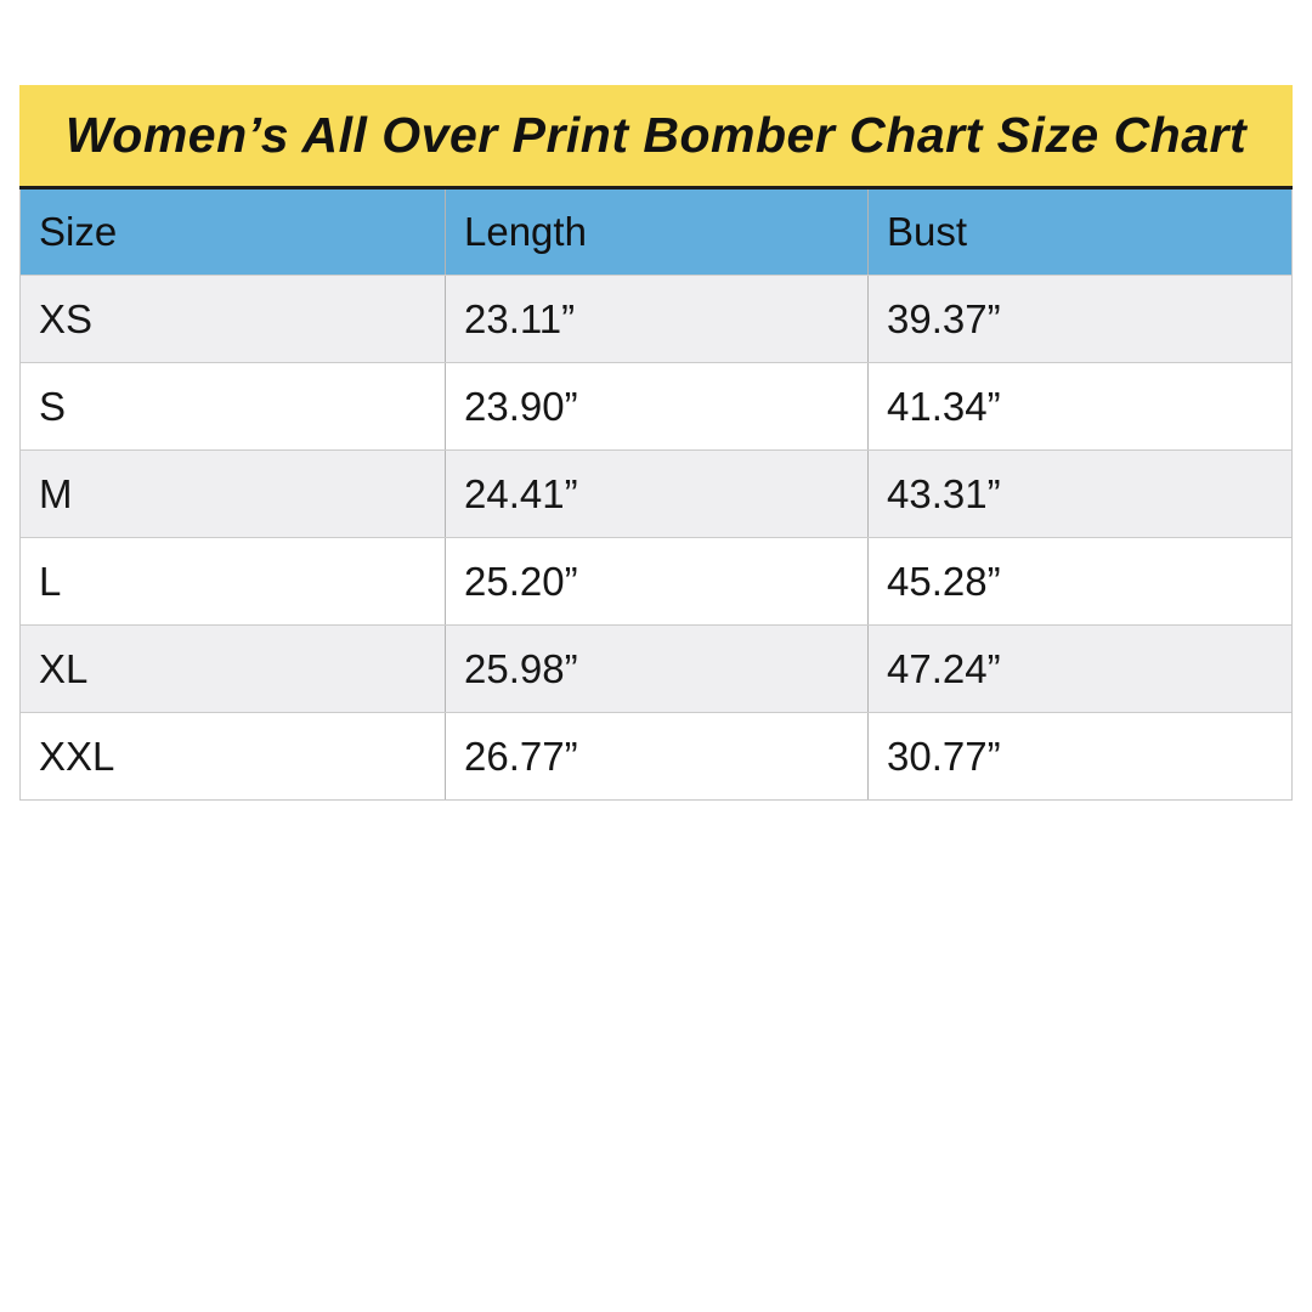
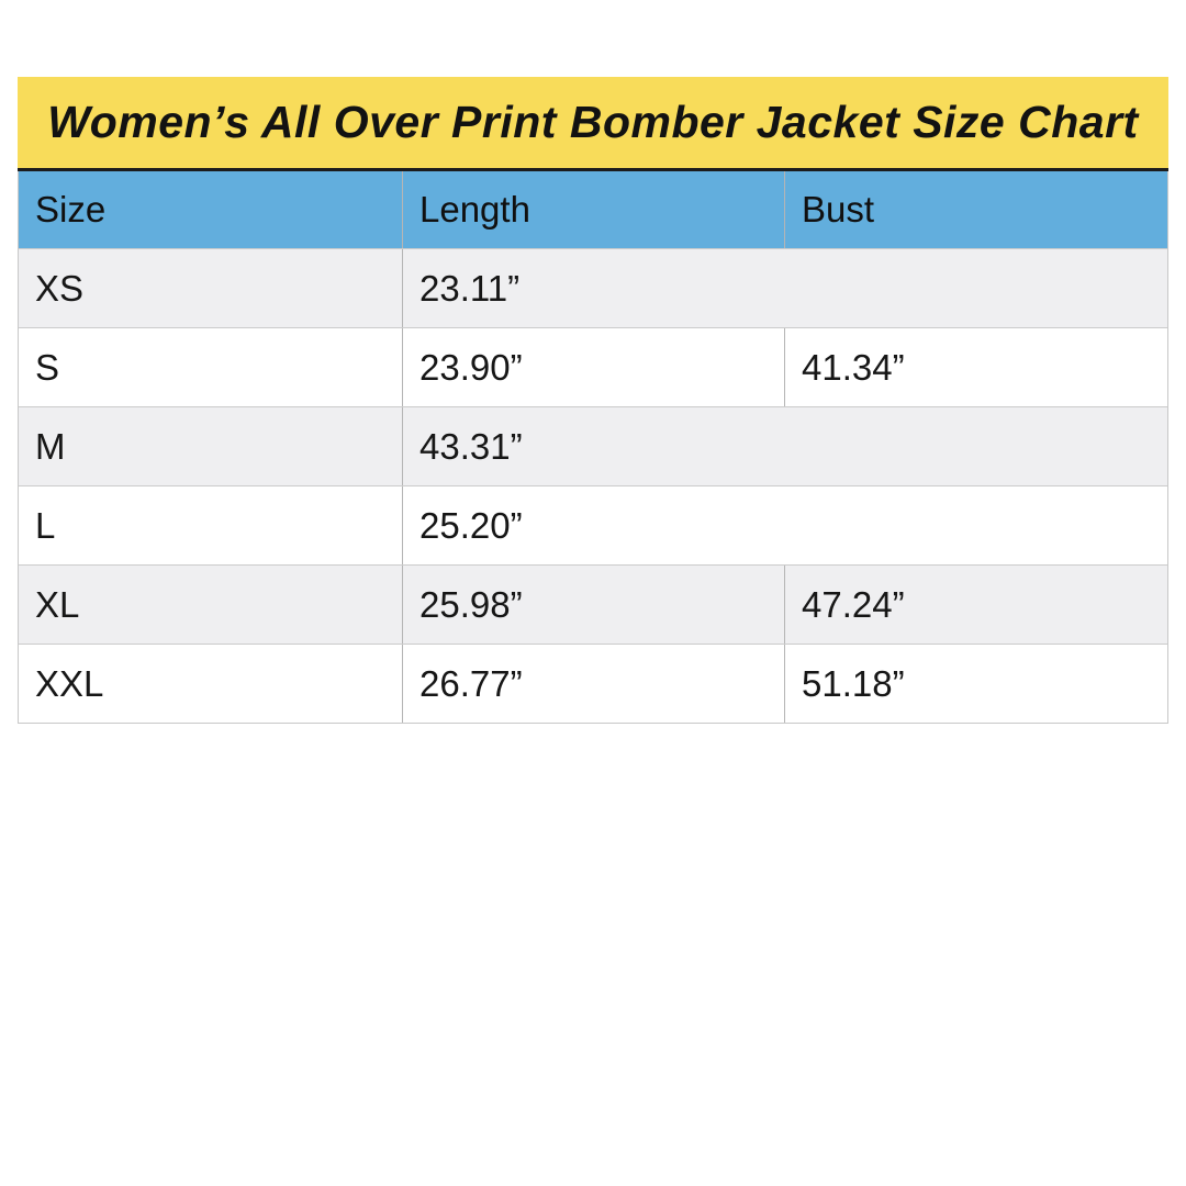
- Women’s All Over Print Bomber Chart Size Chart
+ Women’s All Over Print Bomber Jacket Size Chart
  Size
  Length
  Bust
  XS
  23.11”
- 39.37”
  S
  23.90”
  41.34”
  M
- 24.41”
  43.31”
  L
  25.20”
- 45.28”
  XL
  25.98”
  47.24”
  XXL
  26.77”
- 30.77”
+ 51.18”
